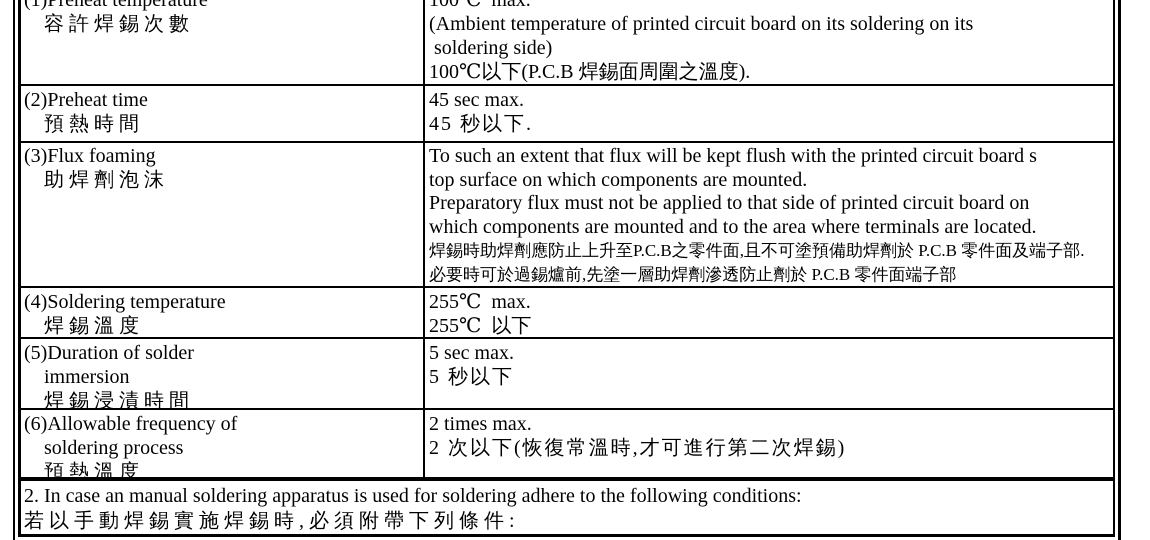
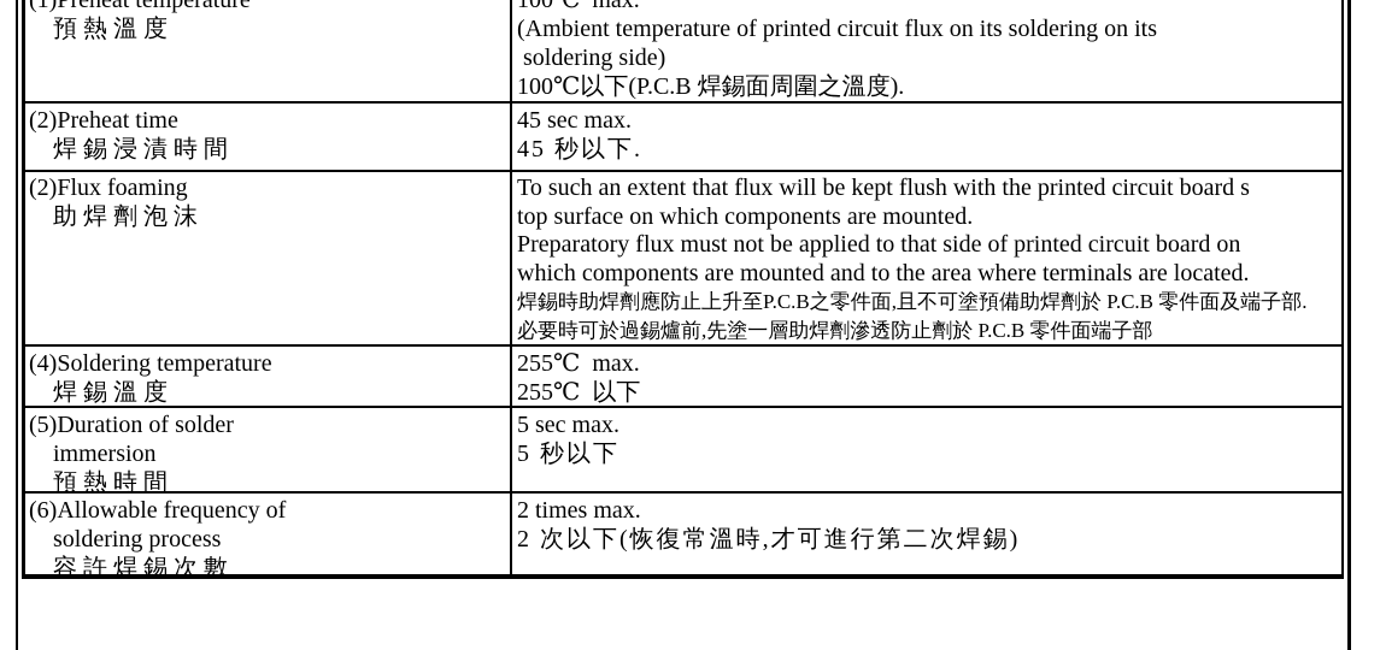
  (1)Preheat temperature
- 容許焊錫次數
+ 預熱溫度
  100℃ max.
- (Ambient temperature of printed circuit board on its soldering on its
+ (Ambient temperature of printed circuit flux on its soldering on its
  soldering side)
  100℃以下(P.C.B 焊錫面周圍之溫度).
  (2)Preheat time
- 預熱時間
+ 焊錫浸漬時間
  45 sec max.
  45 秒以下.
- (3)Flux foaming
+ (2)Flux foaming
  助焊劑泡沫
  To such an extent that flux will be kept flush with the printed circuit board s
  top surface on which components are mounted.
  Preparatory flux must not be applied to that side of printed circuit board on
  which components are mounted and to the area where terminals are located.
  焊錫時助焊劑應防止上升至P.C.B之零件面,且不可塗預備助焊劑於 P.C.B 零件面及端子部.
  必要時可於過錫爐前,先塗一層助焊劑滲透防止劑於 P.C.B 零件面端子部
  (4)Soldering temperature
  焊錫溫度
  255℃ max.
  255℃ 以下
  (5)Duration of solder
  immersion
- 焊錫浸漬時間
+ 預熱時間
  5 sec max.
  5 秒以下
  (6)Allowable frequency of
  soldering process
- 預熱溫度
+ 容許焊錫次數
  2 times max.
  2 次以下(恢復常溫時,才可進行第二次焊錫)
- 2. In case an manual soldering apparatus is used for soldering adhere to the following conditions:
- 若以手動焊錫實施焊錫時,必須附帶下列條件:
